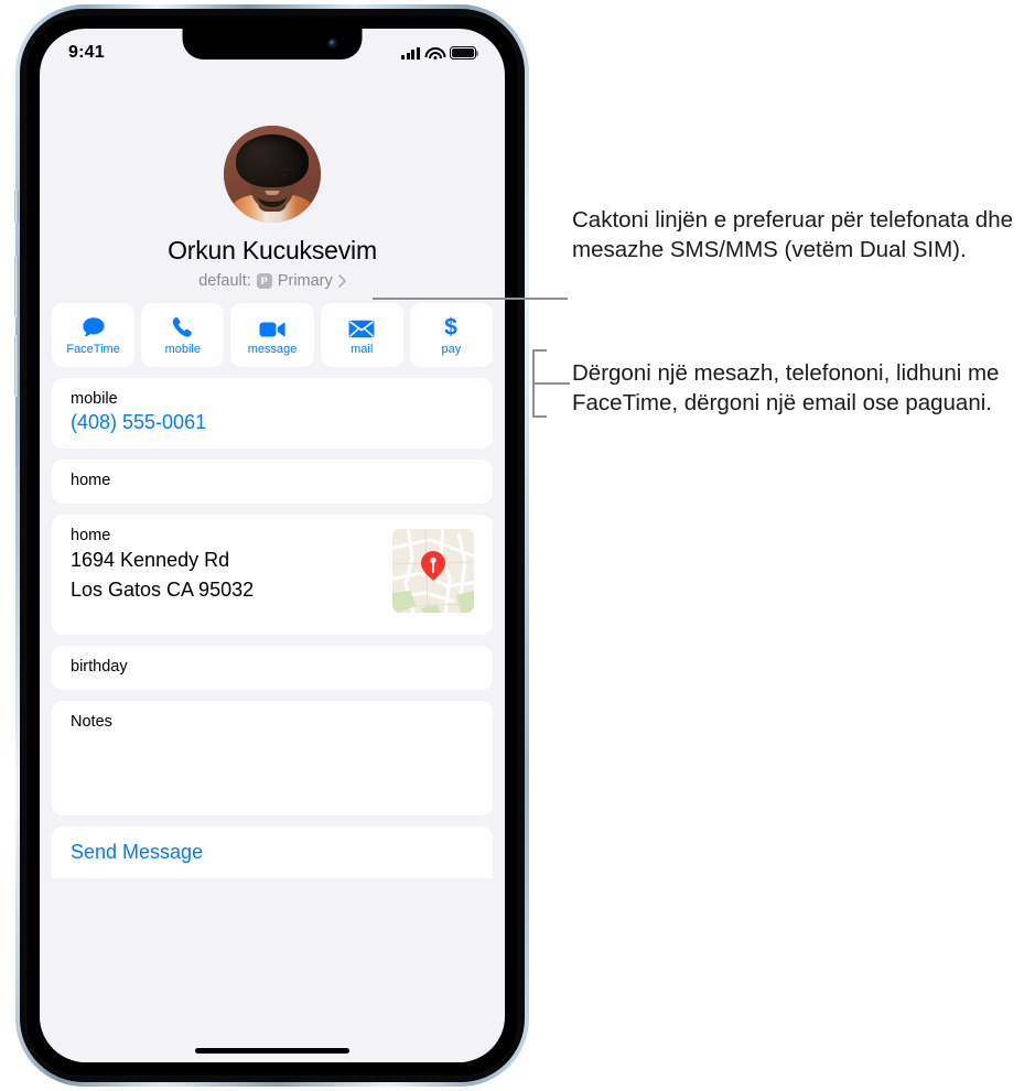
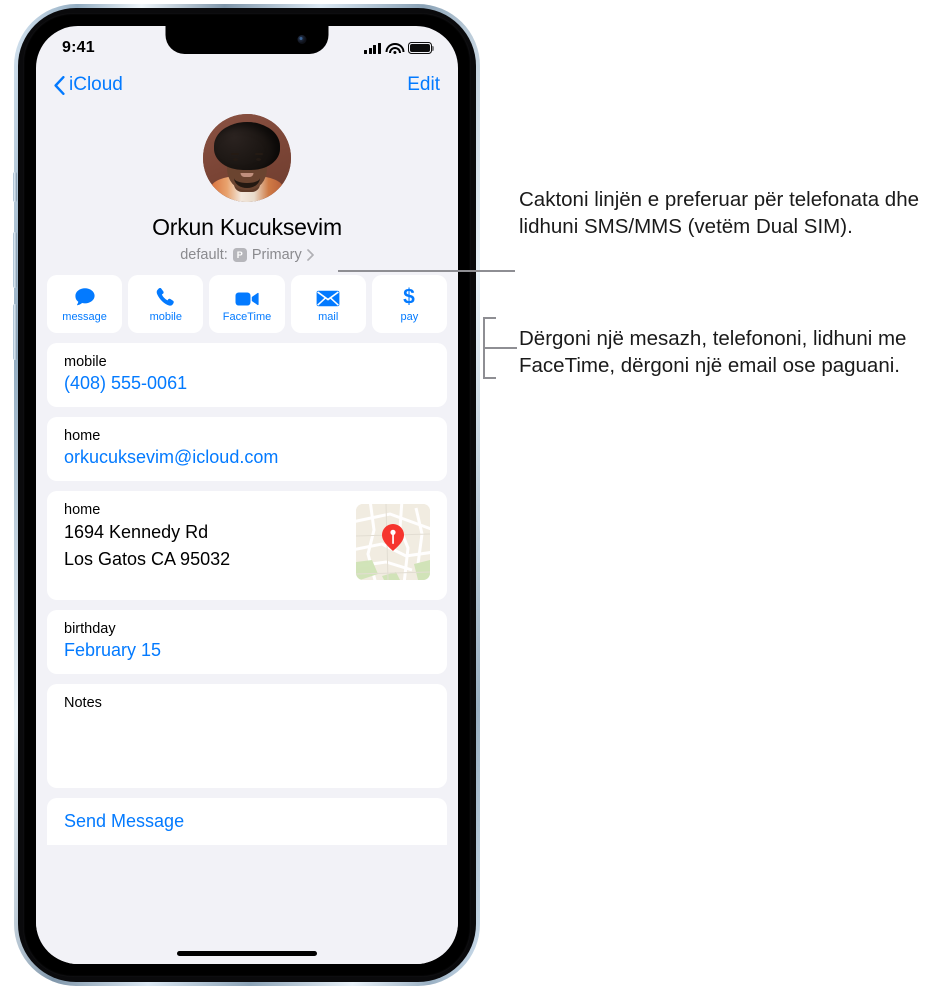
  9:41
+ iCloud
+ Edit
  Orkun Kucuksevim
  default:
  P
  Primary
- FaceTime
+ message
  mobile
- message
+ FaceTime
  mail
  $
  pay
  mobile
  (408) 555-0061
  home
+ orkucuksevim@icloud.com
  home
  1694 Kennedy Rd
  Los Gatos CA 95032
  birthday
+ February 15
  Notes
  Send Message
- Caktoni linjën e preferuar për telefonata dhe mesazhe SMS/MMS (vetëm Dual SIM).
+ Caktoni linjën e preferuar për telefonata dhe lidhuni SMS/MMS (vetëm Dual SIM).
  Dërgoni një mesazh, telefononi, lidhuni me FaceTime, dërgoni një email ose paguani.
